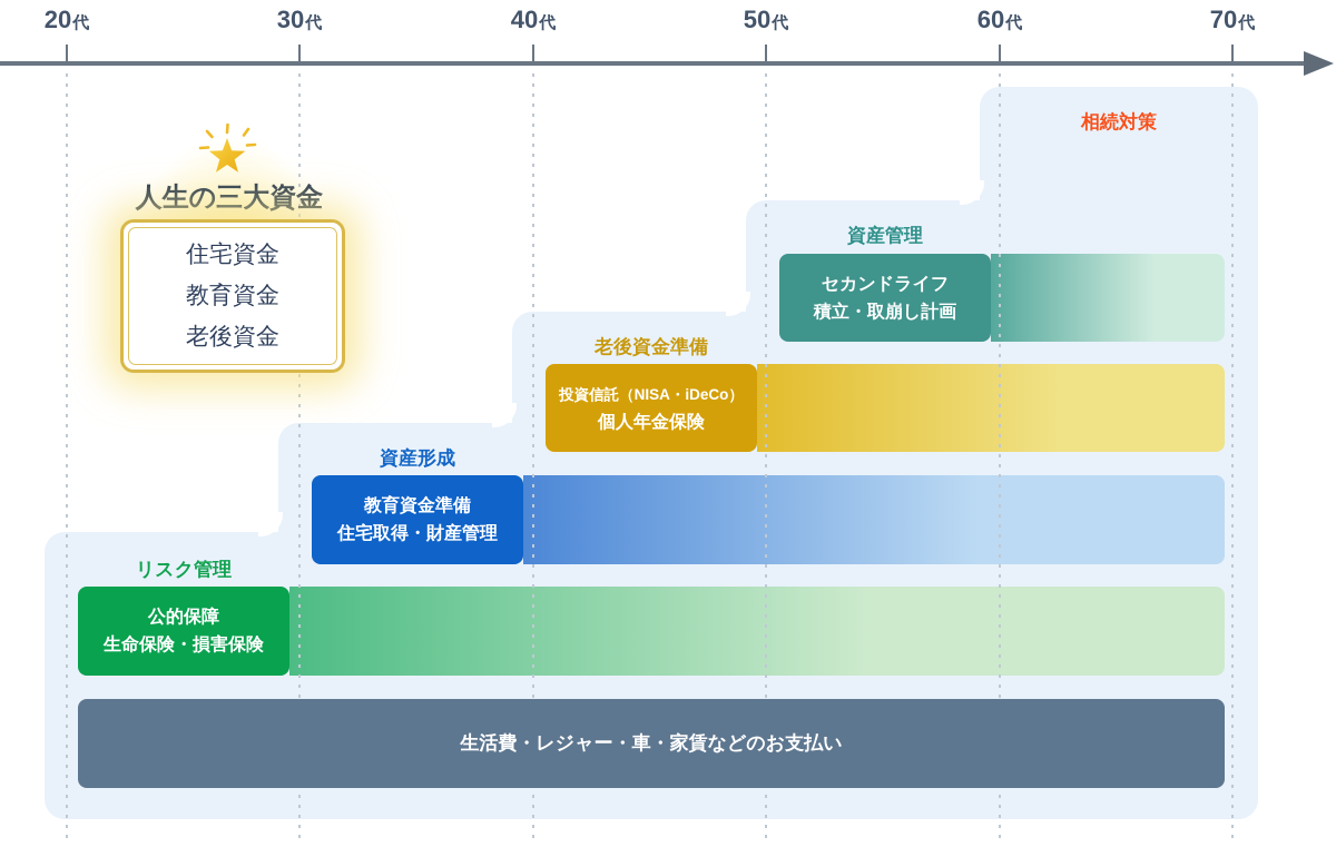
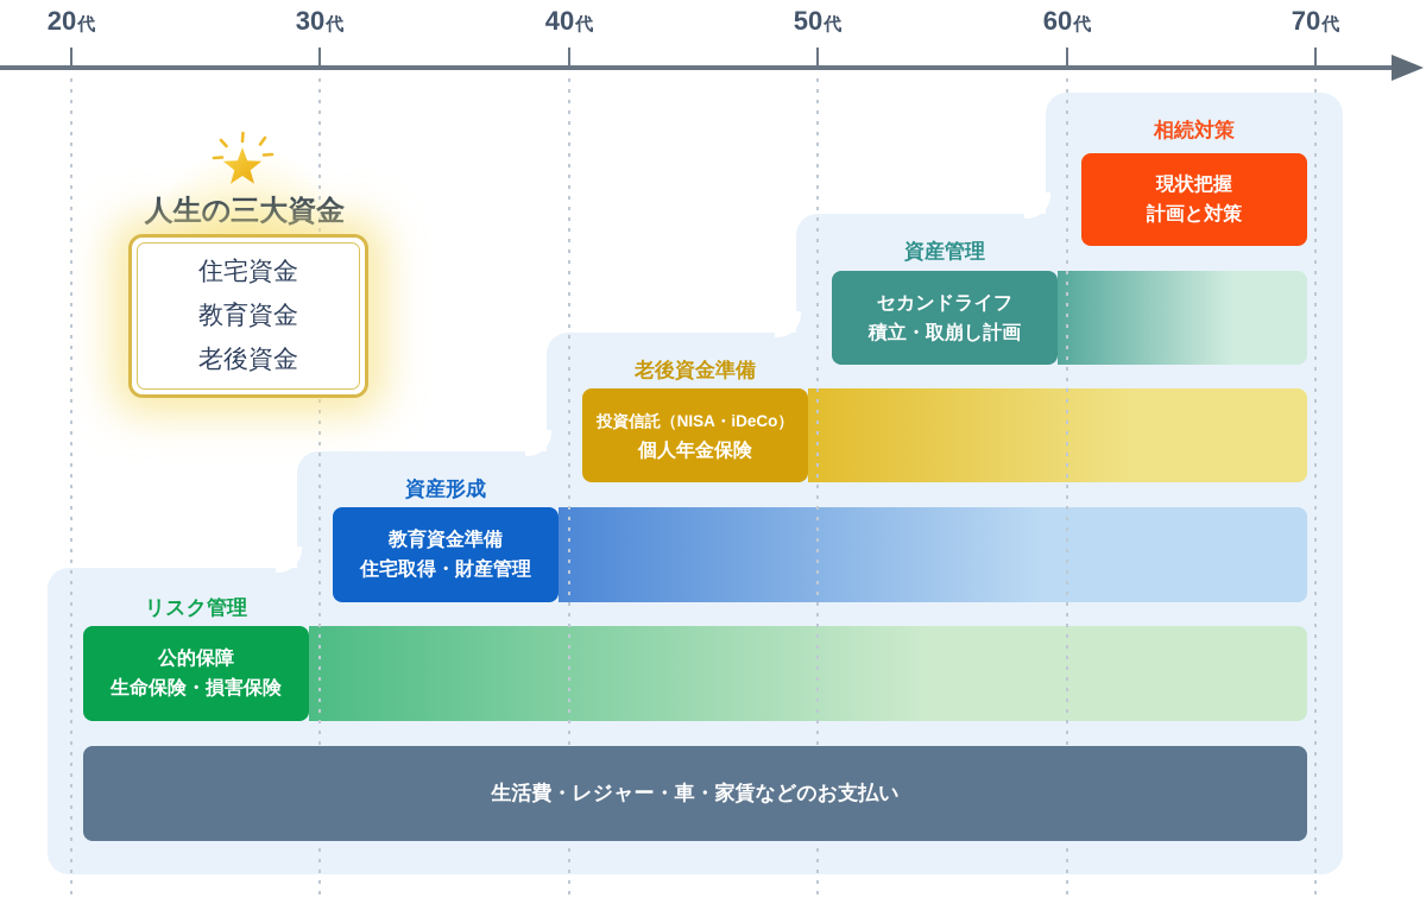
  20代
  30代
  40代
  50代
  60代
  70代
  相続対策
+ 現状把握
+ 計画と対策
  資産管理
  セカンドライフ
  積立・取崩し計画
  老後資金準備
  投資信託（NISA・iDeCo）
  個人年金保険
  資産形成
  教育資金準備
  住宅取得・財産管理
  リスク管理
  公的保障
  生命保険・損害保険
  生活費・レジャー・車・家賃などのお支払い
  人生の三大資金
  住宅資金
  教育資金
  老後資金
